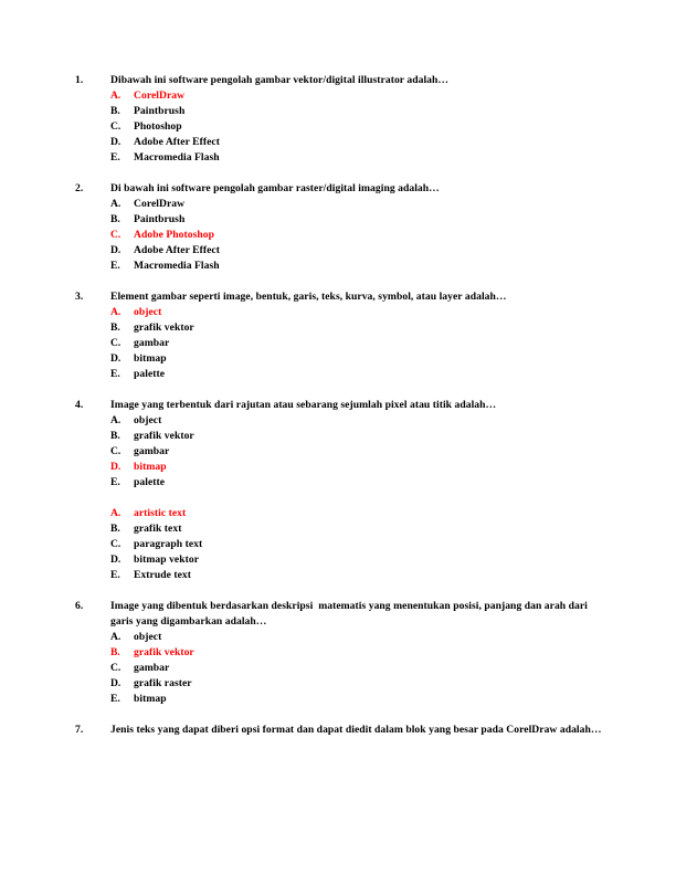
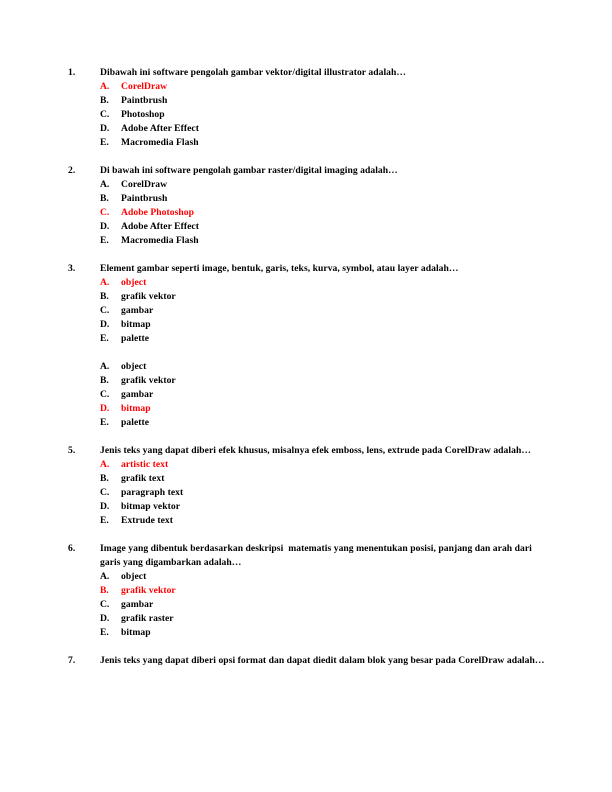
  1.
  Dibawah ini software pengolah gambar vektor/digital illustrator adalah…
  A.
  CorelDraw
  B.
  Paintbrush
  C.
  Photoshop
  D.
  Adobe After Effect
  E.
  Macromedia Flash
  2.
  Di bawah ini software pengolah gambar raster/digital imaging adalah…
  A.
  CorelDraw
  B.
  Paintbrush
  C.
  Adobe Photoshop
  D.
  Adobe After Effect
  E.
  Macromedia Flash
  3.
  Element gambar seperti image, bentuk, garis, teks, kurva, symbol, atau layer adalah…
  A.
  object
  B.
  grafik vektor
  C.
  gambar
  D.
  bitmap
  E.
  palette
- 4.
- Image yang terbentuk dari rajutan atau sebarang sejumlah pixel atau titik adalah…
  A.
  object
  B.
  grafik vektor
  C.
  gambar
  D.
  bitmap
  E.
  palette
+ 5.
+ Jenis teks yang dapat diberi efek khusus, misalnya efek emboss, lens, extrude pada CorelDraw adalah…
  A.
  artistic text
  B.
  grafik text
  C.
  paragraph text
  D.
  bitmap vektor
  E.
  Extrude text
  6.
  Image yang dibentuk berdasarkan deskripsi matematis yang menentukan posisi, panjang dan arah dari garis yang digambarkan adalah…
  A.
  object
  B.
  grafik vektor
  C.
  gambar
  D.
  grafik raster
  E.
  bitmap
  7.
  Jenis teks yang dapat diberi opsi format dan dapat diedit dalam blok yang besar pada CorelDraw adalah…
